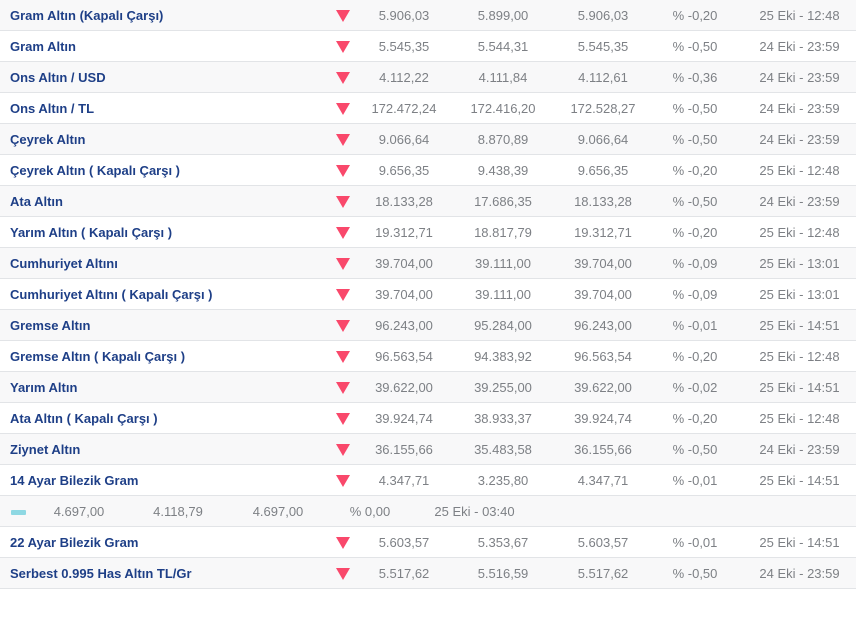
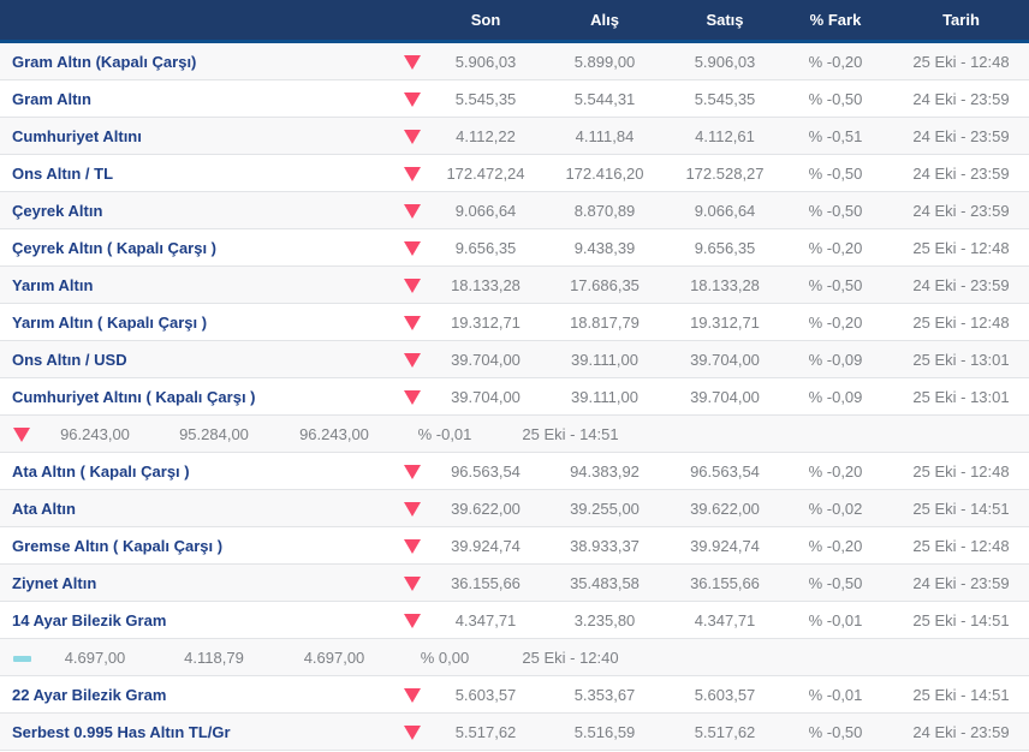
+ Son
+ Alış
+ Satış
+ % Fark
+ Tarih
  Gram Altın (Kapalı Çarşı)
  5.906,03
  5.899,00
  5.906,03
  % -0,20
  25 Eki - 12:48
  Gram Altın
  5.545,35
  5.544,31
  5.545,35
  % -0,50
  24 Eki - 23:59
- Ons Altın / USD
+ Cumhuriyet Altını
  4.112,22
  4.111,84
  4.112,61
- % -0,36
+ % -0,51
  24 Eki - 23:59
  Ons Altın / TL
  172.472,24
  172.416,20
  172.528,27
  % -0,50
  24 Eki - 23:59
  Çeyrek Altın
  9.066,64
  8.870,89
  9.066,64
  % -0,50
  24 Eki - 23:59
  Çeyrek Altın ( Kapalı Çarşı )
  9.656,35
  9.438,39
  9.656,35
  % -0,20
  25 Eki - 12:48
- Ata Altın
+ Yarım Altın
  18.133,28
  17.686,35
  18.133,28
  % -0,50
  24 Eki - 23:59
  Yarım Altın ( Kapalı Çarşı )
  19.312,71
  18.817,79
  19.312,71
  % -0,20
  25 Eki - 12:48
- Cumhuriyet Altını
+ Ons Altın / USD
  39.704,00
  39.111,00
  39.704,00
  % -0,09
  25 Eki - 13:01
  Cumhuriyet Altını ( Kapalı Çarşı )
  39.704,00
  39.111,00
  39.704,00
  % -0,09
  25 Eki - 13:01
- Gremse Altın
  96.243,00
  95.284,00
  96.243,00
  % -0,01
  25 Eki - 14:51
- Gremse Altın ( Kapalı Çarşı )
+ Ata Altın ( Kapalı Çarşı )
  96.563,54
  94.383,92
  96.563,54
  % -0,20
  25 Eki - 12:48
- Yarım Altın
+ Ata Altın
  39.622,00
  39.255,00
  39.622,00
  % -0,02
  25 Eki - 14:51
- Ata Altın ( Kapalı Çarşı )
+ Gremse Altın ( Kapalı Çarşı )
  39.924,74
  38.933,37
  39.924,74
  % -0,20
  25 Eki - 12:48
  Ziynet Altın
  36.155,66
  35.483,58
  36.155,66
  % -0,50
  24 Eki - 23:59
  14 Ayar Bilezik Gram
  4.347,71
  3.235,80
  4.347,71
  % -0,01
  25 Eki - 14:51
  4.697,00
  4.118,79
  4.697,00
  % 0,00
- 25 Eki - 03:40
+ 25 Eki - 12:40
  22 Ayar Bilezik Gram
  5.603,57
  5.353,67
  5.603,57
  % -0,01
  25 Eki - 14:51
  Serbest 0.995 Has Altın TL/Gr
  5.517,62
  5.516,59
  5.517,62
  % -0,50
  24 Eki - 23:59
